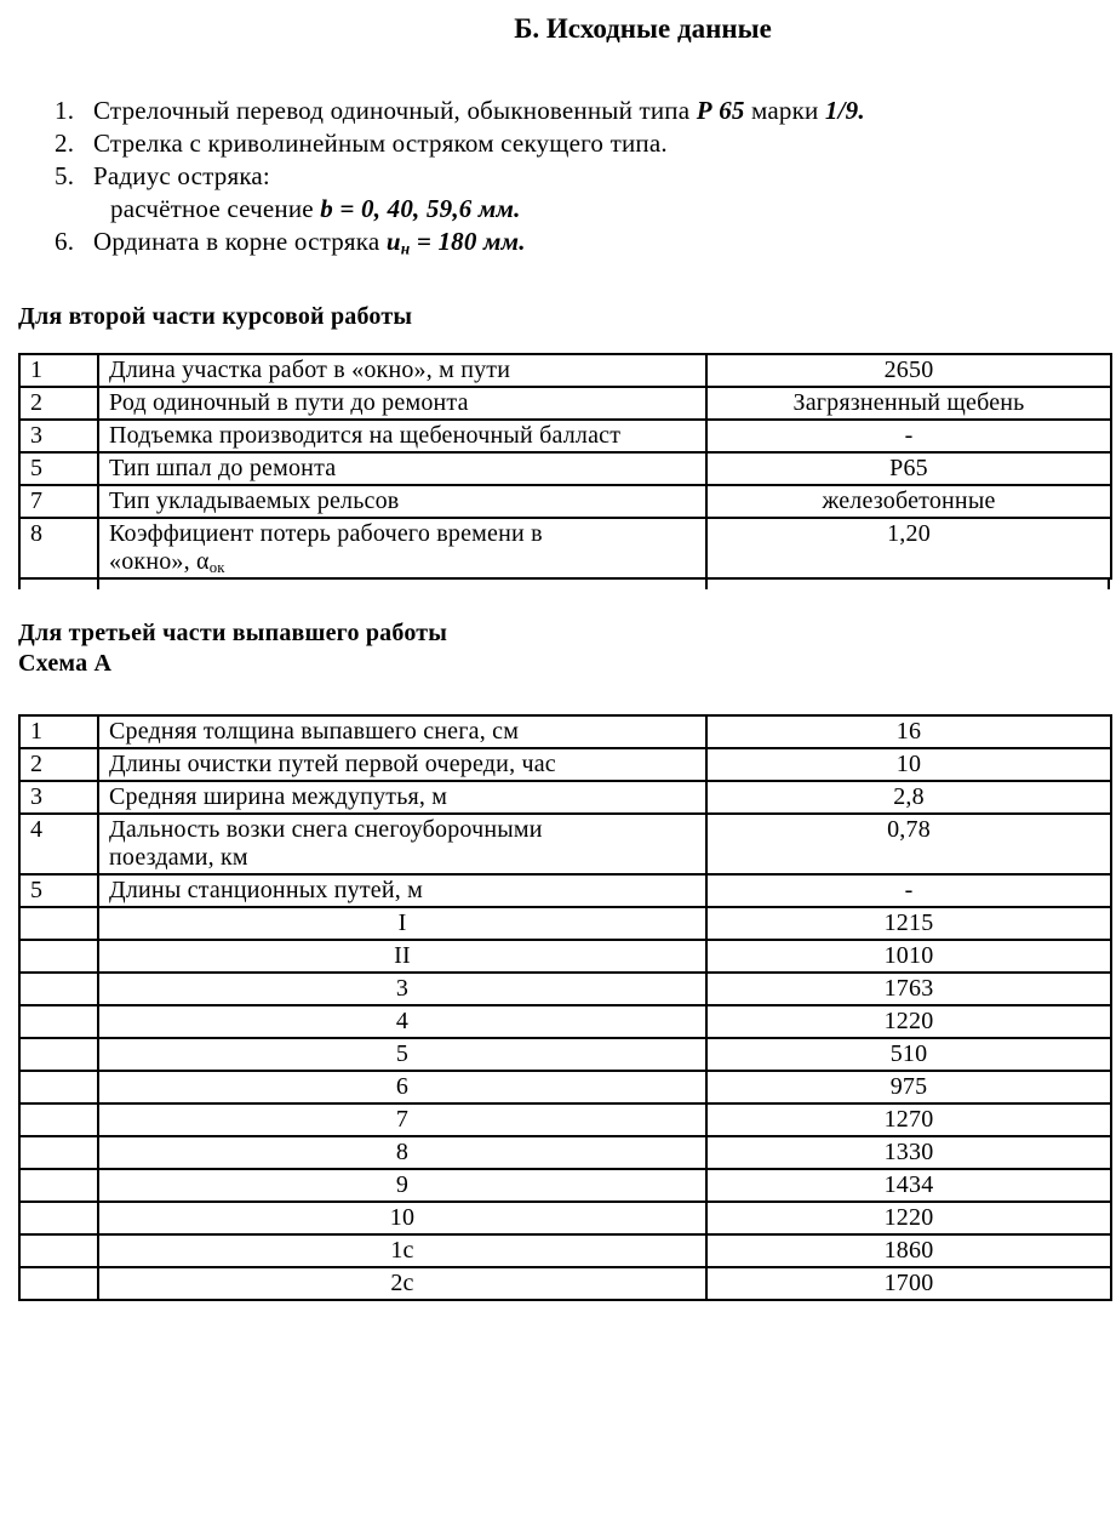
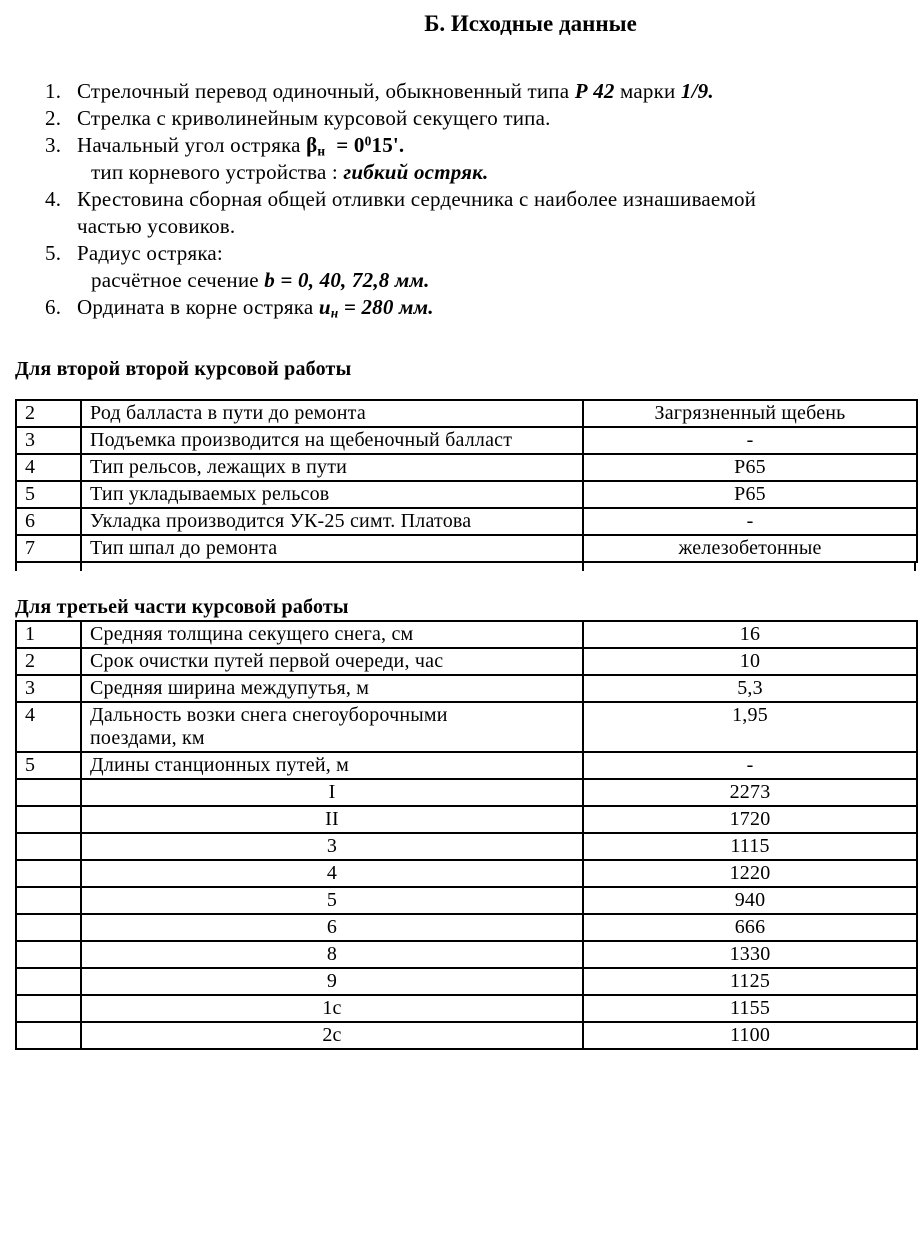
  Б. Исходные данные
- 1. Стрелочный перевод одиночный, обыкновенный типа Р 65 марки 1/9.
+ 1. Стрелочный перевод одиночный, обыкновенный типа Р 42 марки 1/9.
- 2. Стрелка с криволинейным остряком секущего типа.
+ 2. Стрелка с криволинейным курсовой секущего типа.
+ 3. Начальный угол остряка βн = 0015'.
+ тип корневого устройства : гибкий остряк.
+ 4. Крестовина сборная общей отливки сердечника с наиболее изнашиваемой
+ частью усовиков.
  5. Радиус остряка:
- расчётное сечение b = 0, 40, 59,6 мм.
+ расчётное сечение b = 0, 40, 72,8 мм.
- 6. Ордината в корне остряка ин = 180 мм.
+ 6. Ордината в корне остряка ин = 280 мм.
- Для второй части курсовой работы
+ Для второй второй курсовой работы
- 1	Длина участка работ в «окно», м пути	2650
- 2	Род одиночный в пути до ремонта	Загрязненный щебень
+ 2	Род балласта в пути до ремонта	Загрязненный щебень
  3	Подъемка производится на щебеночный балласт	-
+ 4	Тип рельсов, лежащих в пути	Р65
- 5	Тип шпал до ремонта	Р65
+ 5	Тип укладываемых рельсов	Р65
+ 6	Укладка производится УК-25 симт. Платова	-
- 7	Тип укладываемых рельсов	железобетонные
+ 7	Тип шпал до ремонта	железобетонные
- 8	Коэффициент потерь рабочего времени в«окно», αок	1,20
- Для третьей части выпавшего работы
+ Для третьей части курсовой работы
- Схема А
- 1	Средняя толщина выпавшего снега, см	16
+ 1	Средняя толщина секущего снега, см	16
- 2	Длины очистки путей первой очереди, час	10
+ 2	Срок очистки путей первой очереди, час	10
- 3	Средняя ширина междупутья, м	2,8
+ 3	Средняя ширина междупутья, м	5,3
- 4	Дальность возки снега снегоуборочнымипоездами, км	0,78
+ 4	Дальность возки снега снегоуборочнымипоездами, км	1,95
  5	Длины станционных путей, м	-
- 	I	1215
+ 	I	2273
- 	II	1010
+ 	II	1720
- 	3	1763
+ 	3	1115
  	4	1220
- 	5	510
+ 	5	940
- 	6	975
+ 	6	666
- 	7	1270
  	8	1330
- 	9	1434
+ 	9	1125
- 	10	1220
- 	1с	1860
+ 	1с	1155
- 	2с	1700
+ 	2с	1100
